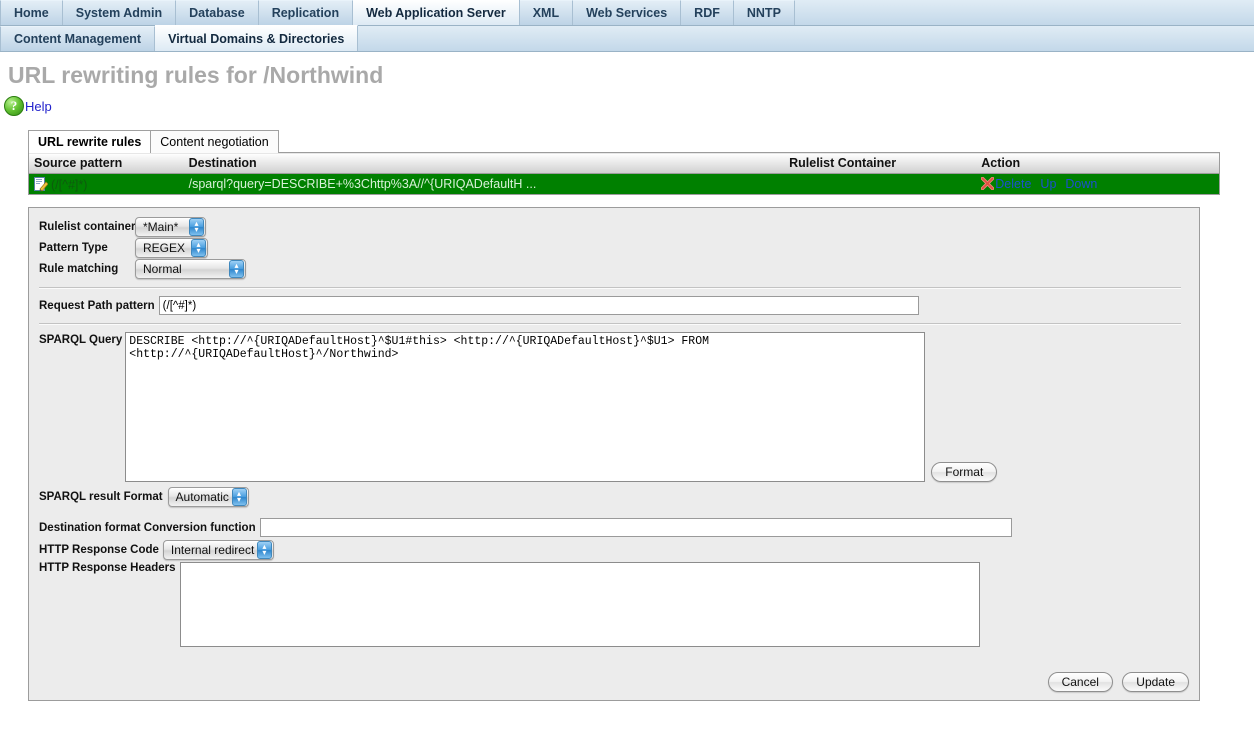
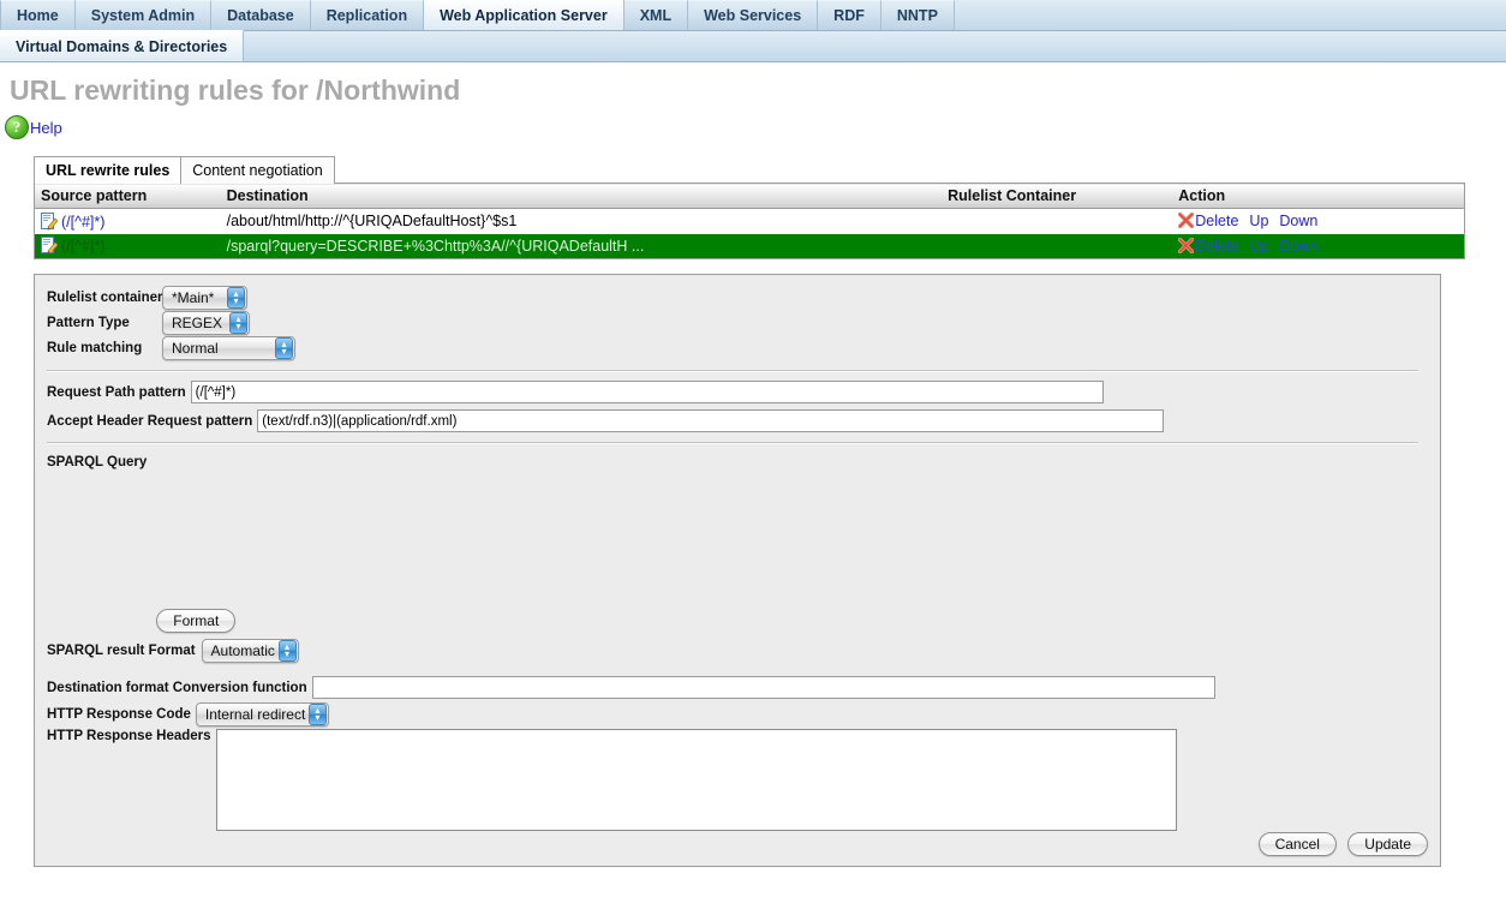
  Home
  System Admin
  Database
  Replication
  Web Application Server
  XML
  Web Services
  RDF
  NNTP
- Content Management
  Virtual Domains & Directories
  URL rewriting rules for /Northwind
  ?
  Help
  URL rewrite rules
  Content negotiation
  Source pattern	Destination	Rulelist Container	Action
+ (/[^#]*)	/about/html/http://^{URIQADefaultHost}^$s1		Delete Up Down
  (/[^#]*)	/sparql?query=DESCRIBE+%3Chttp%3A//^{URIQADefaultH ...		Delete Up Down
  Rulelist container
  *Main*
  ▴
  ▾
  Pattern Type
  REGEX
  ▴
  ▾
  Rule matching
  Normal
  ▴
  ▾
  Request Path pattern
  (/[^#]*)
+ Accept Header Request pattern
+ (text/rdf.n3)|(application/rdf.xml)
  SPARQL Query
- DESCRIBE <http://^{URIQADefaultHost}^$U1#this> <http://^{URIQADefaultHost}^$U1> FROM
- <http://^{URIQADefaultHost}^/Northwind>
  Format
  SPARQL result Format
  Automatic
  ▴
  ▾
  Destination format Conversion function
  HTTP Response Code
  Internal redirect
  ▴
  ▾
  HTTP Response Headers
  Cancel Update
